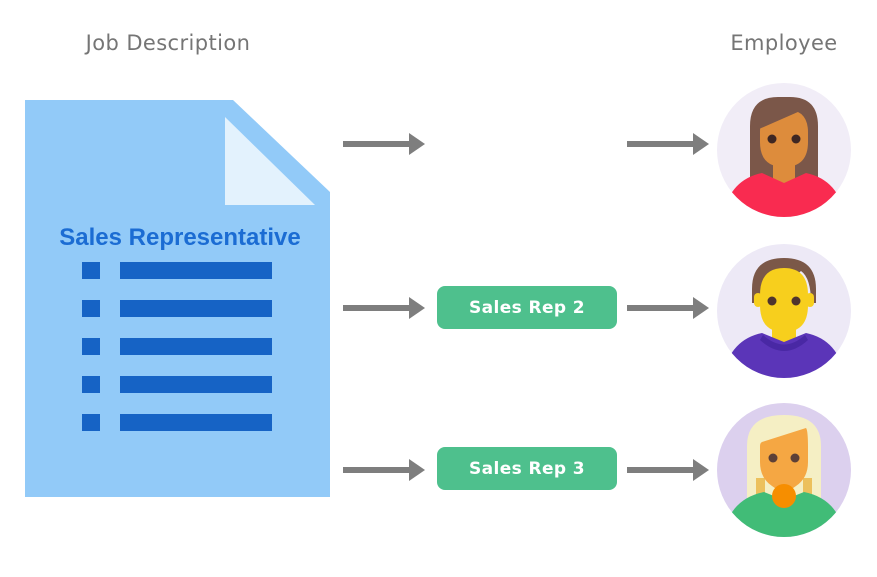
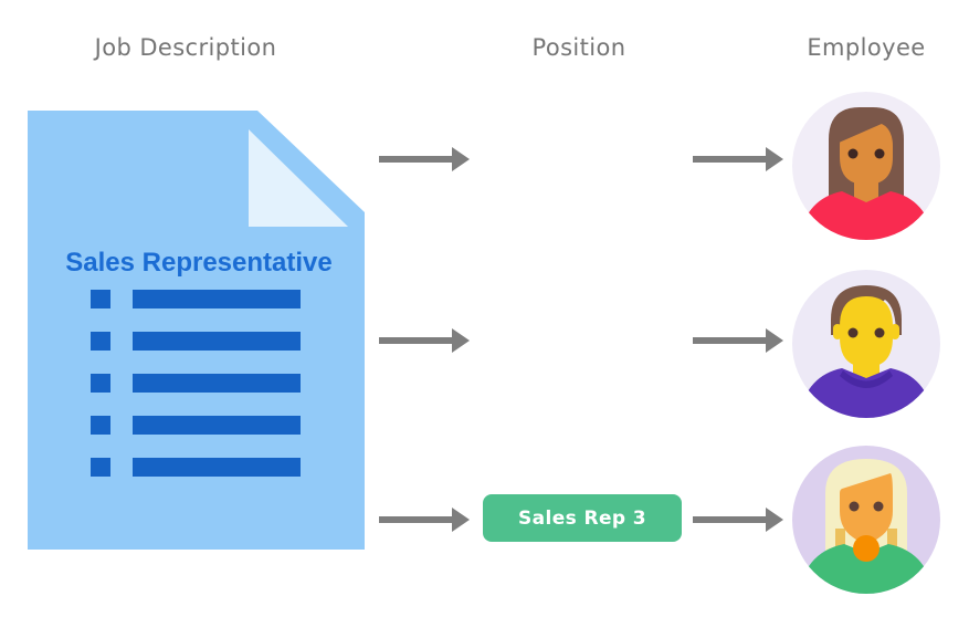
  Job Description
+ Position
  Employee
  Sales Representative
- Sales Rep 2
  Sales Rep 3
